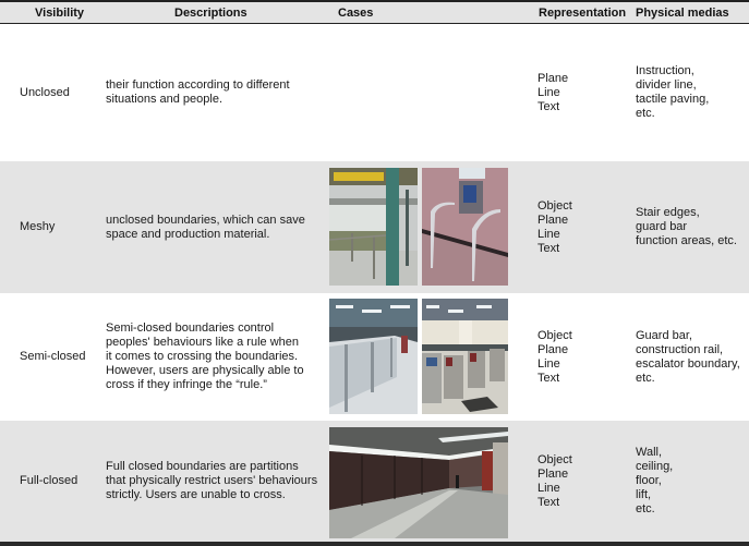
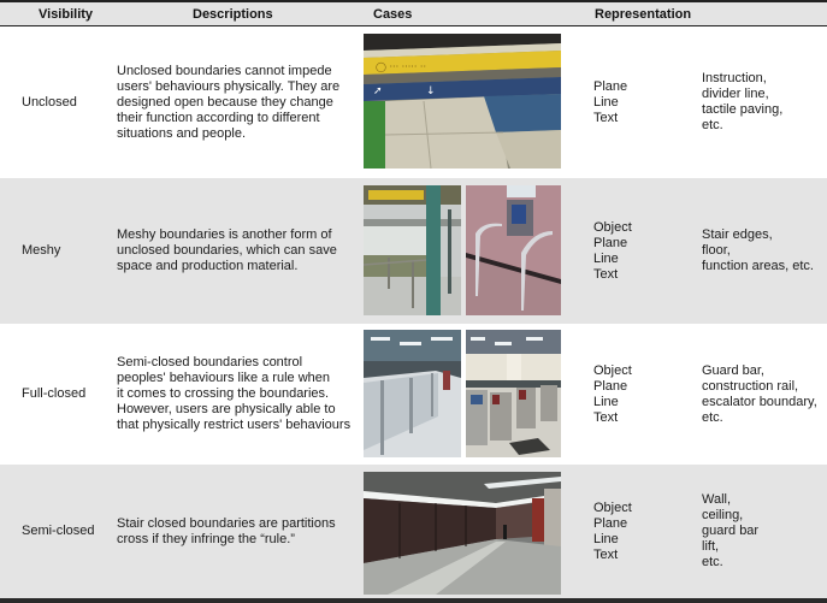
  Visibility
  Descriptions
  Cases
  Representation
- Physical medias
  Unclosed
+ Unclosed boundaries cannot impede
+ users' behaviours physically. They are
+ designed open because they change
  their function according to different
  situations and people.
+ ◯ ··· ····· ··
+ ➚
+ ↓
  Plane
  Line
  Text
  Instruction,
  divider line,
  tactile paving,
  etc.
  Meshy
+ Meshy boundaries is another form of
  unclosed boundaries, which can save
  space and production material.
  Object
  Plane
  Line
  Text
  Stair edges,
- guard bar
+ floor,
  function areas, etc.
- Semi-closed
+ Full-closed
  Semi-closed boundaries control
  peoples' behaviours like a rule when
  it comes to crossing the boundaries.
  However, users are physically able to
- cross if they infringe the “rule.”
+ that physically restrict users' behaviours
  Object
  Plane
  Line
  Text
  Guard bar,
  construction rail,
  escalator boundary,
  etc.
- Full-closed
+ Semi-closed
- Full closed boundaries are partitions
+ Stair closed boundaries are partitions
- that physically restrict users' behaviours
+ cross if they infringe the “rule.”
- strictly. Users are unable to cross.
  Object
  Plane
  Line
  Text
  Wall,
  ceiling,
- floor,
+ guard bar
  lift,
  etc.
